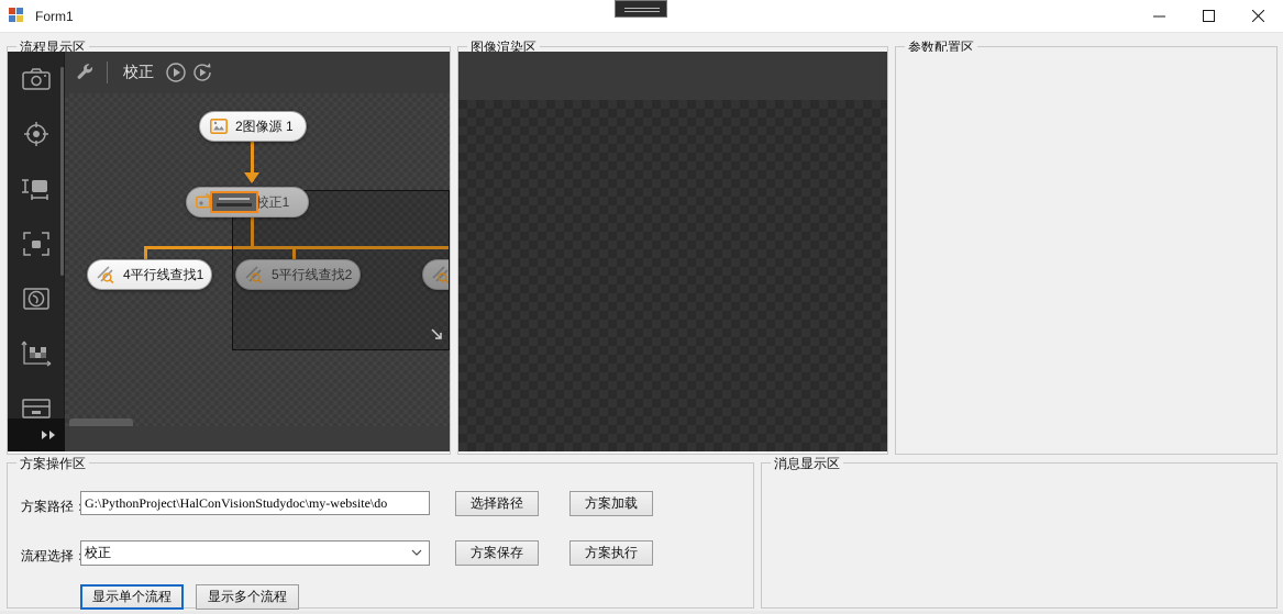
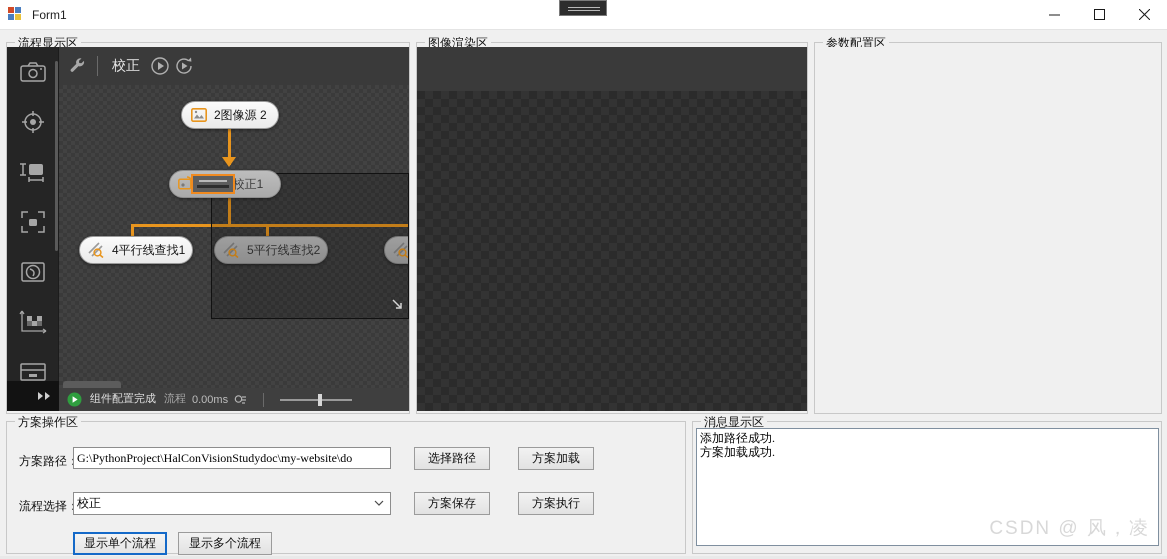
  Form1
  流程显示区
  校正
- 2图像源 1
+ 2图像源 2
  4平行线查找1
  5平行线查找2
+ 组件配置完成
+ 流程
+ 0.00ms
  图像渲染区
  参数配置区
  方案操作区
  方案路径
  G:\PythonProject\HalConVisionStudydoc\my-website\do
  流程选择
  校正
  选择路径
  方案加载
  方案保存
  方案执行
  显示单个流程
  显示多个流程
  消息显示区
+ 添加路径成功.
+ 方案加载成功.
+ CSDN @ 风，凌
